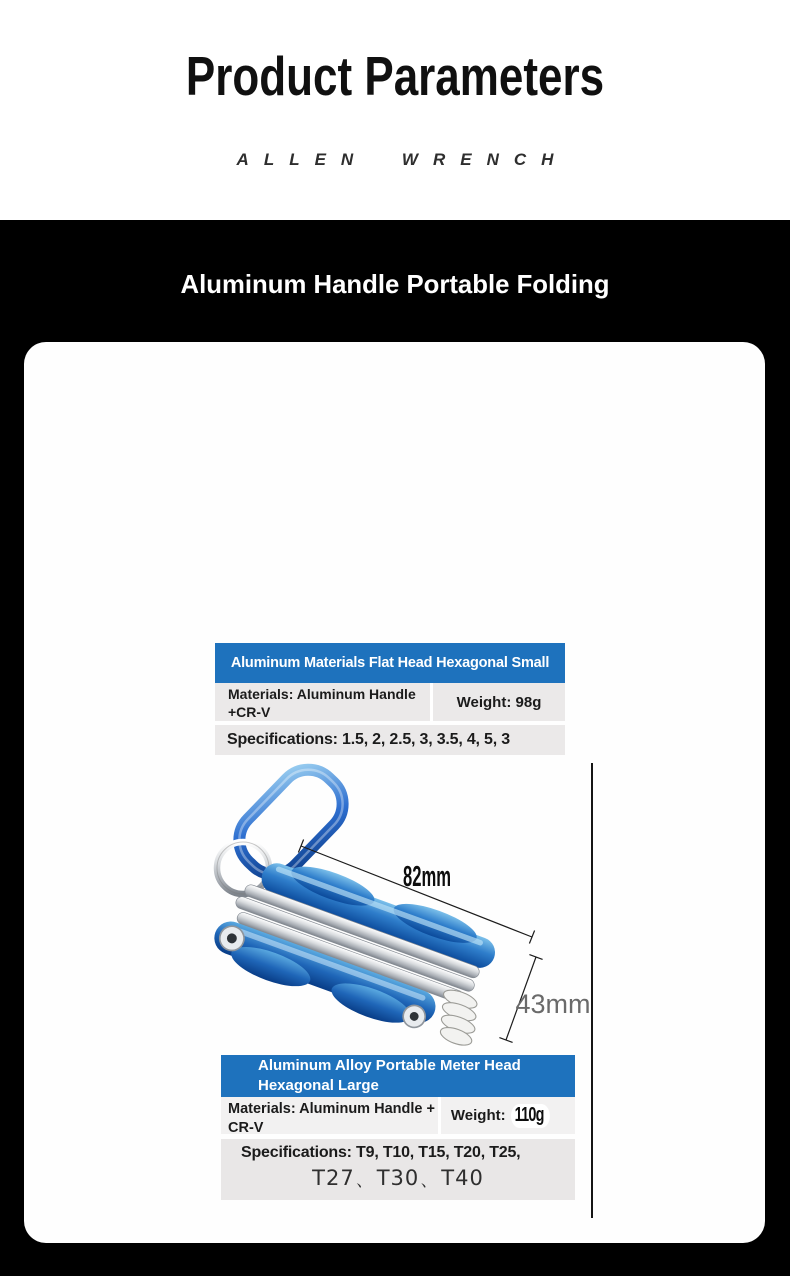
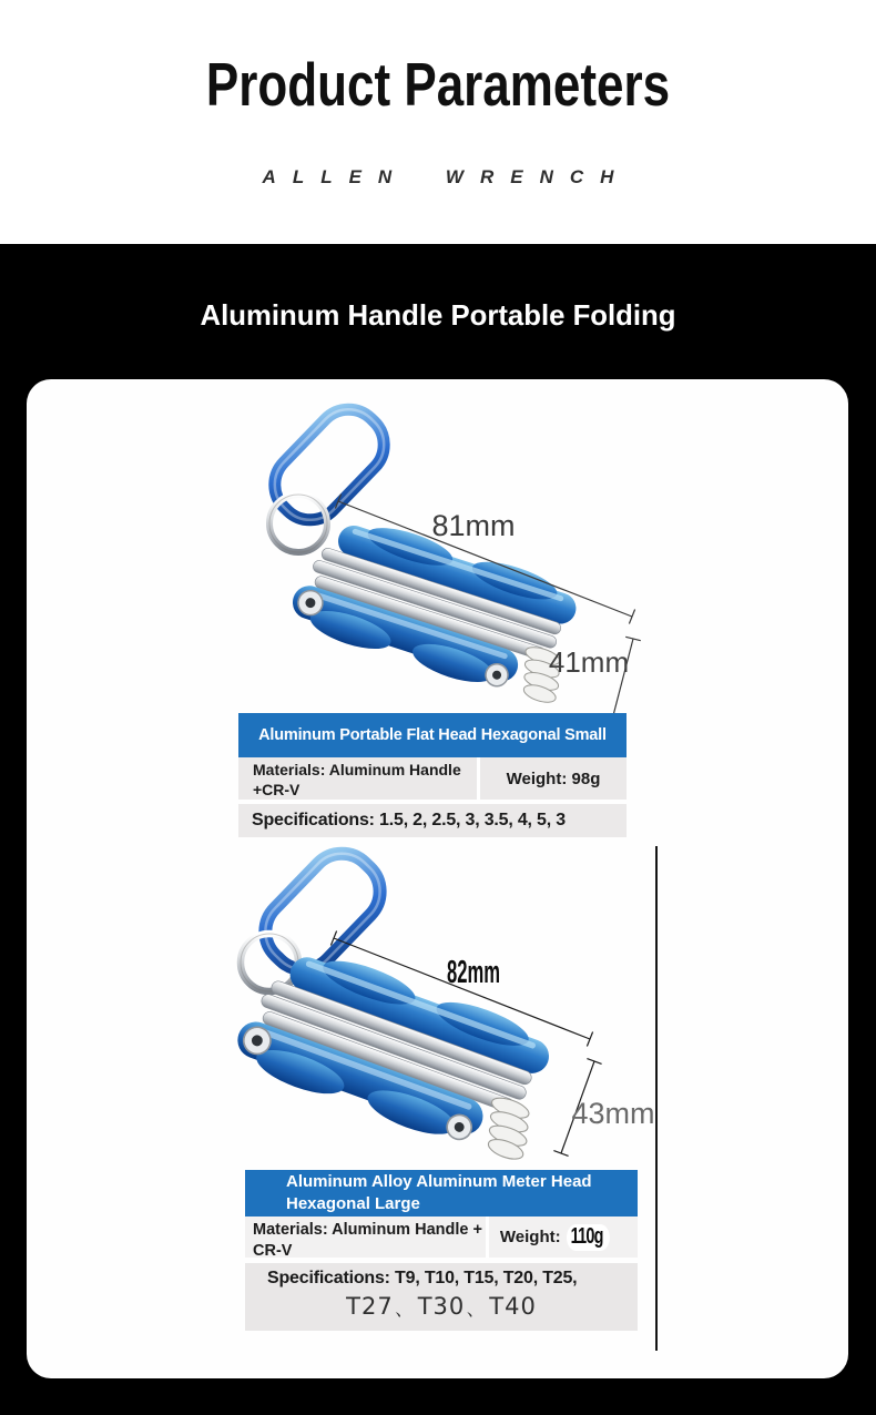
  Product Parameters
  ALLEN WRENCH
  Aluminum Handle Portable Folding
+ 81mm
+ 41mm
- Aluminum Materials Flat Head Hexagonal Small
+ Aluminum Portable Flat Head Hexagonal Small
  Materials: Aluminum Handle +CR-V
  Weight: 98g
  Specifications: 1.5, 2, 2.5, 3, 3.5, 4, 5, 3
  82mm
  43mm
- Aluminum Alloy Portable Meter Head
+ Aluminum Alloy Aluminum Meter Head
  Hexagonal Large
  Materials: Aluminum Handle + CR-V
  Weight:
  110g
  Specifications: T9, T10, T15, T20, T25,
  T27、T30、T40
